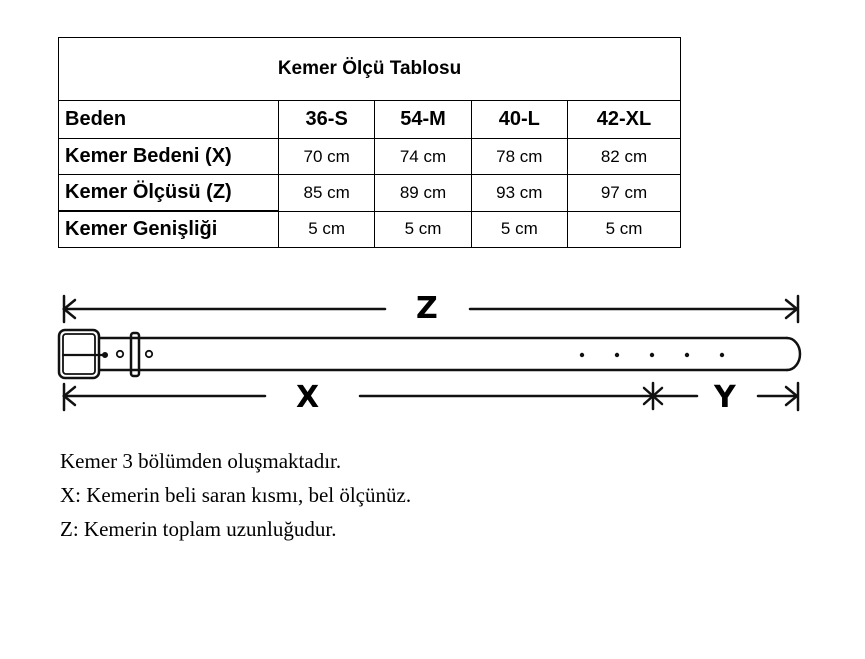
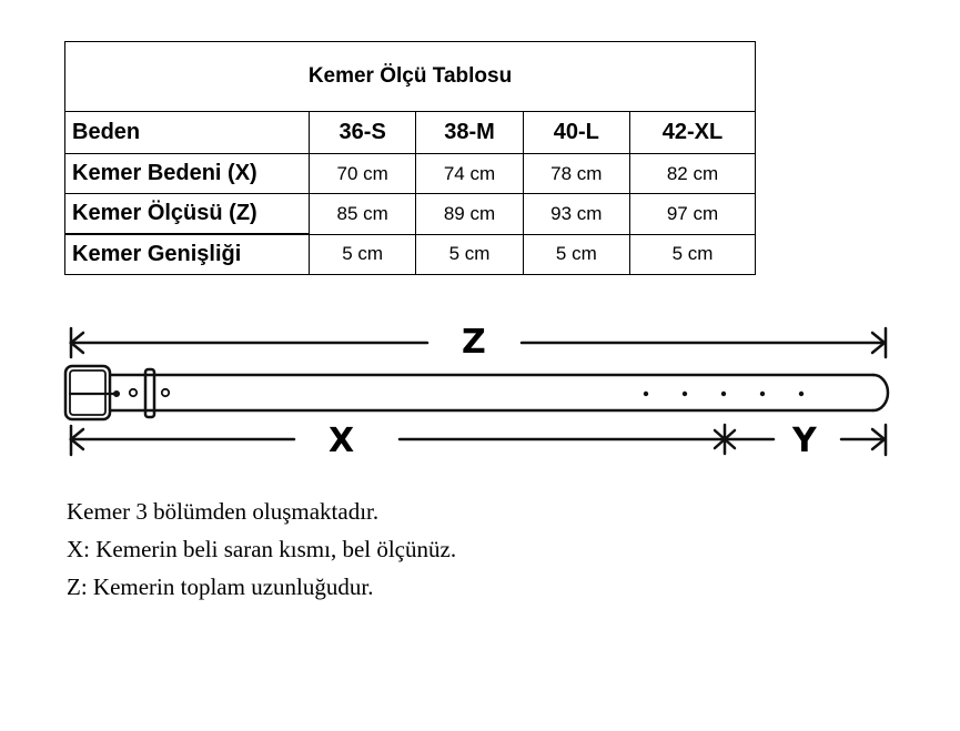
  Kemer Ölçü Tablosu
- Beden	36-S	54-M	40-L	42-XL
+ Beden	36-S	38-M	40-L	42-XL
  Kemer Bedeni (X)	70 cm	74 cm	78 cm	82 cm
  Kemer Ölçüsü (Z)	85 cm	89 cm	93 cm	97 cm
  Kemer Genişliği	5 cm	5 cm	5 cm	5 cm
  Z
  X
  Y
  Kemer 3 bölümden oluşmaktadır.
  X: Kemerin beli saran kısmı, bel ölçünüz.
  Z: Kemerin toplam uzunluğudur.
